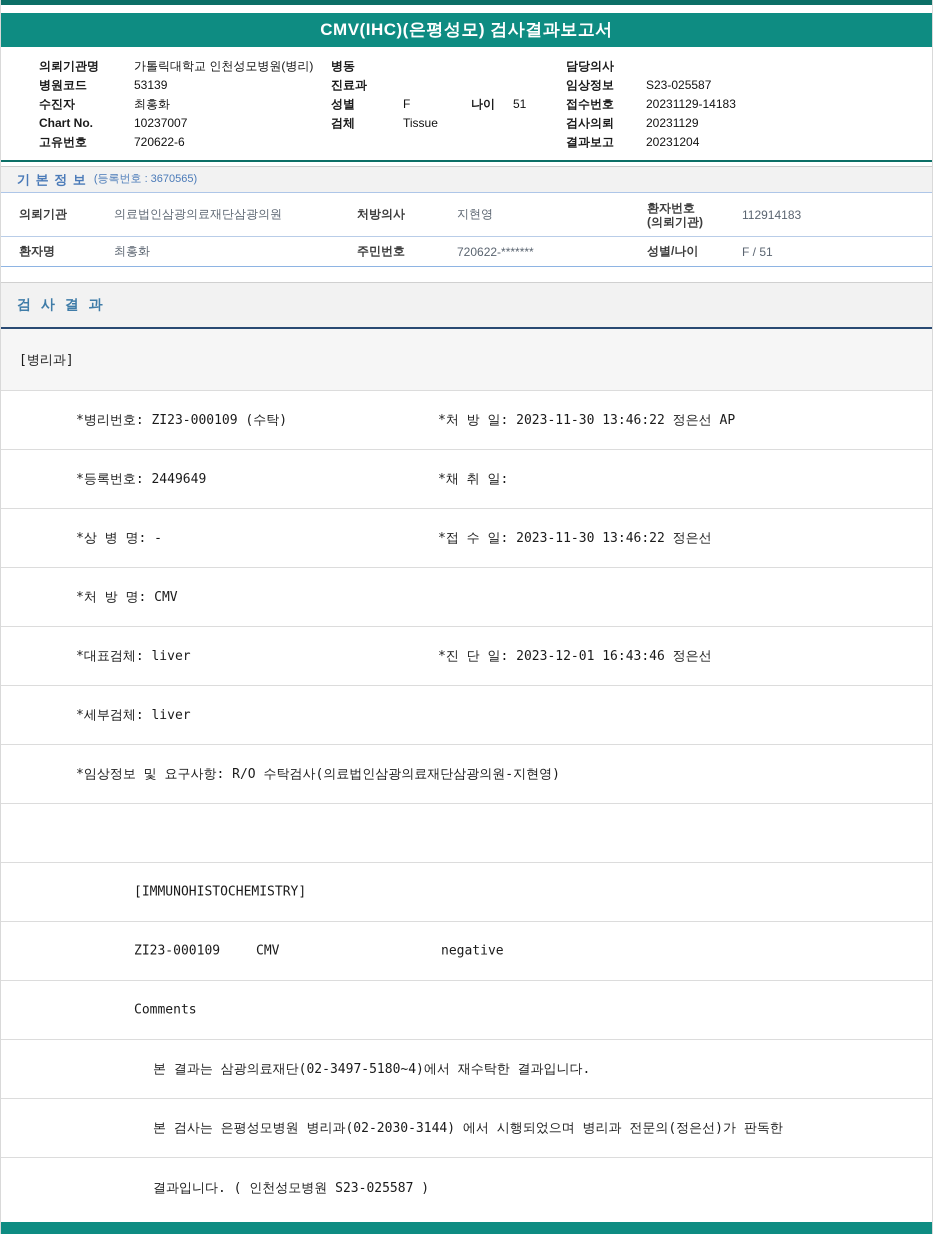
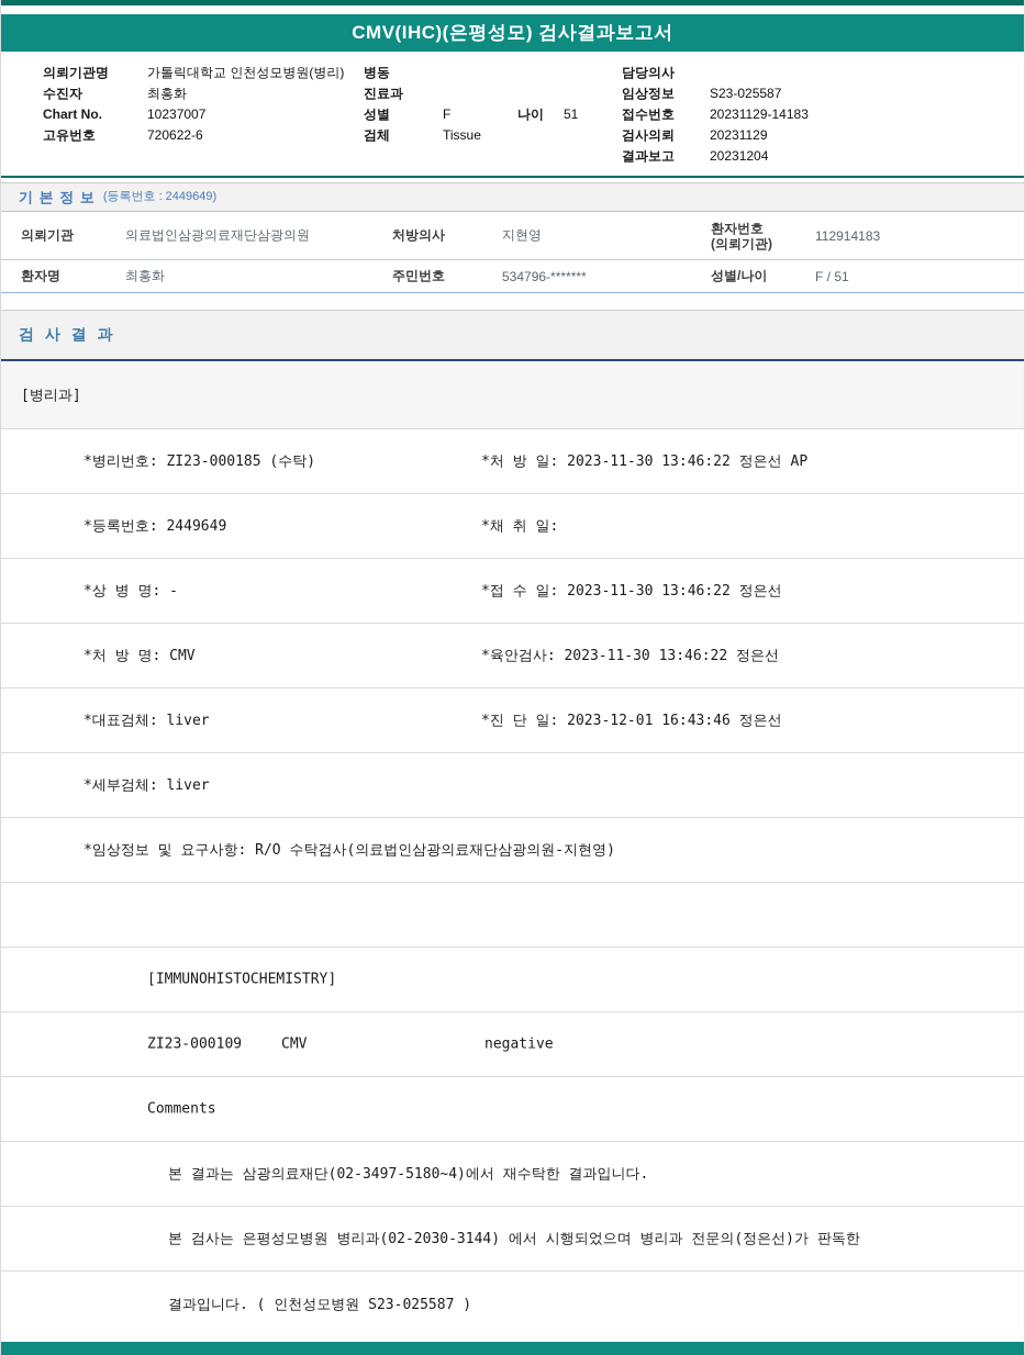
  CMV(IHC)(은평성모) 검사결과보고서
  의뢰기관명
  가톨릭대학교 인천성모병원(병리)
- 병원코드
- 53139
  수진자
  최홍화
  Chart No.
  10237007
  고유번호
  720622-6
  병동
  진료과
  성별
  F
  나이
  51
  검체
  Tissue
  담당의사
  임상정보
  S23-025587
  접수번호
  20231129-14183
  검사의뢰
  20231129
  결과보고
  20231204
  기 본 정 보
- (등록번호 : 3670565)
+ (등록번호 : 2449649)
  의뢰기관
  의료법인삼광의료재단삼광의원
  처방의사
  지현영
  환자번호
  (의뢰기관)
  112914183
  환자명
  최홍화
  주민번호
- 720622-*******
+ 534796-*******
  성별/나이
  F / 51
  검 사 결 과
  [병리과]
- *병리번호: ZI23-000109 (수탁)
+ *병리번호: ZI23-000185 (수탁)
  *처 방 일: 2023-11-30 13:46:22 정은선 AP
  *등록번호: 2449649
  *채 취 일:
  *상 병 명: -
  *접 수 일: 2023-11-30 13:46:22 정은선
  *처 방 명: CMV
+ *육안검사: 2023-11-30 13:46:22 정은선
  *대표검체: liver
  *진 단 일: 2023-12-01 16:43:46 정은선
  *세부검체: liver
  *임상정보 및 요구사항: R/O 수탁검사(의료법인삼광의료재단삼광의원-지현영)
  [IMMUNOHISTOCHEMISTRY]
  ZI23-000109
  CMV
  negative
  Comments
  본 결과는 삼광의료재단(02-3497-5180~4)에서 재수탁한 결과입니다.
  본 검사는 은평성모병원 병리과(02-2030-3144) 에서 시행되었으며 병리과 전문의(정은선)가 판독한
  결과입니다. ( 인천성모병원 S23-025587 )
